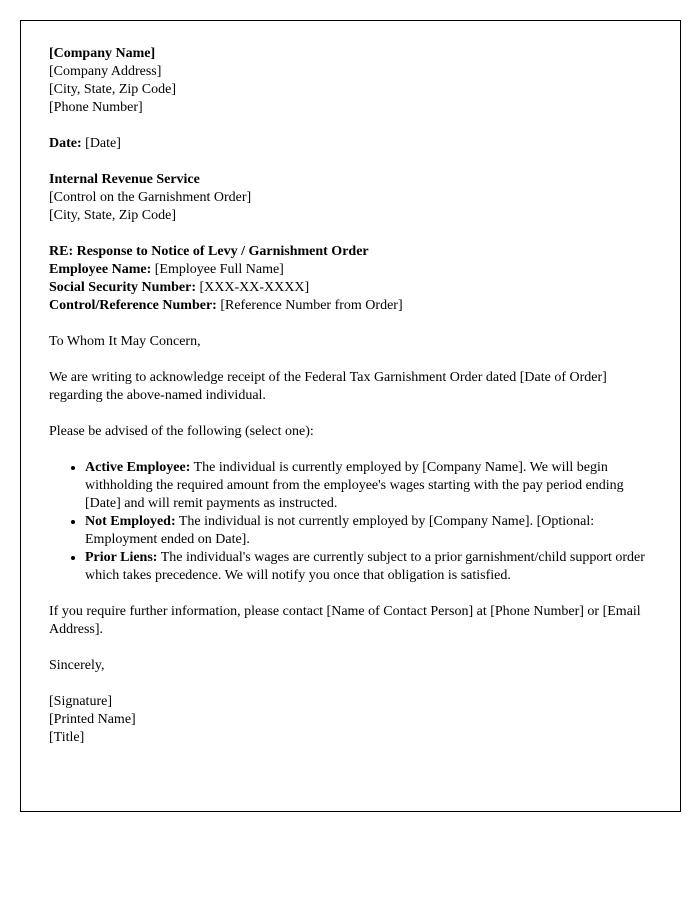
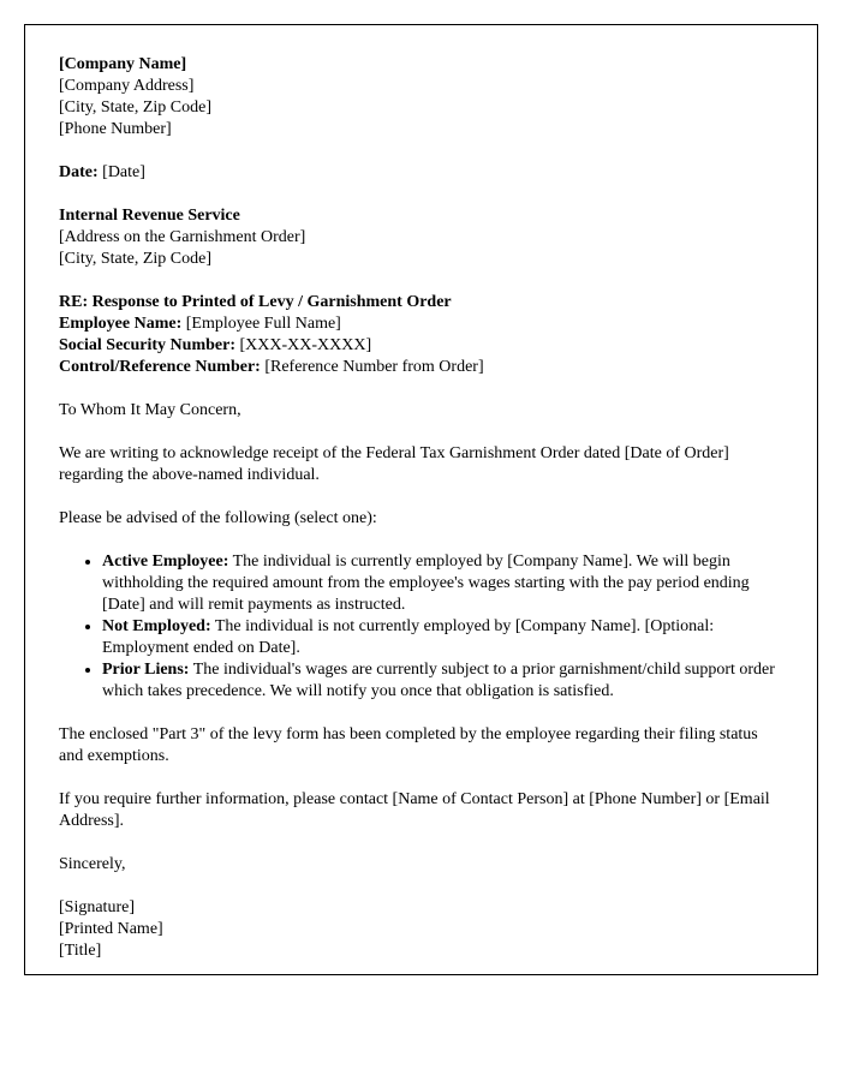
  [Company Name]
  [Company Address]
  [City, State, Zip Code]
  [Phone Number]
  Date: [Date]
  Internal Revenue Service
- [Control on the Garnishment Order]
+ [Address on the Garnishment Order]
  [City, State, Zip Code]
- RE: Response to Notice of Levy / Garnishment Order
+ RE: Response to Printed of Levy / Garnishment Order
  Employee Name: [Employee Full Name]
  Social Security Number: [XXX-XX-XXXX]
  Control/Reference Number: [Reference Number from Order]
  To Whom It May Concern,
  We are writing to acknowledge receipt of the Federal Tax Garnishment Order dated [Date of Order] regarding the above-named individual.
  Please be advised of the following (select one):
  Active Employee: The individual is currently employed by [Company Name]. We will begin withholding the required amount from the employee's wages starting with the pay period ending [Date] and will remit payments as instructed.
  Not Employed: The individual is not currently employed by [Company Name]. [Optional: Employment ended on Date].
  Prior Liens: The individual's wages are currently subject to a prior garnishment/child support order which takes precedence. We will notify you once that obligation is satisfied.
+ The enclosed "Part 3" of the levy form has been completed by the employee regarding their filing status and exemptions.
  If you require further information, please contact [Name of Contact Person] at [Phone Number] or [Email Address].
  Sincerely,
  [Signature]
  [Printed Name]
  [Title]
